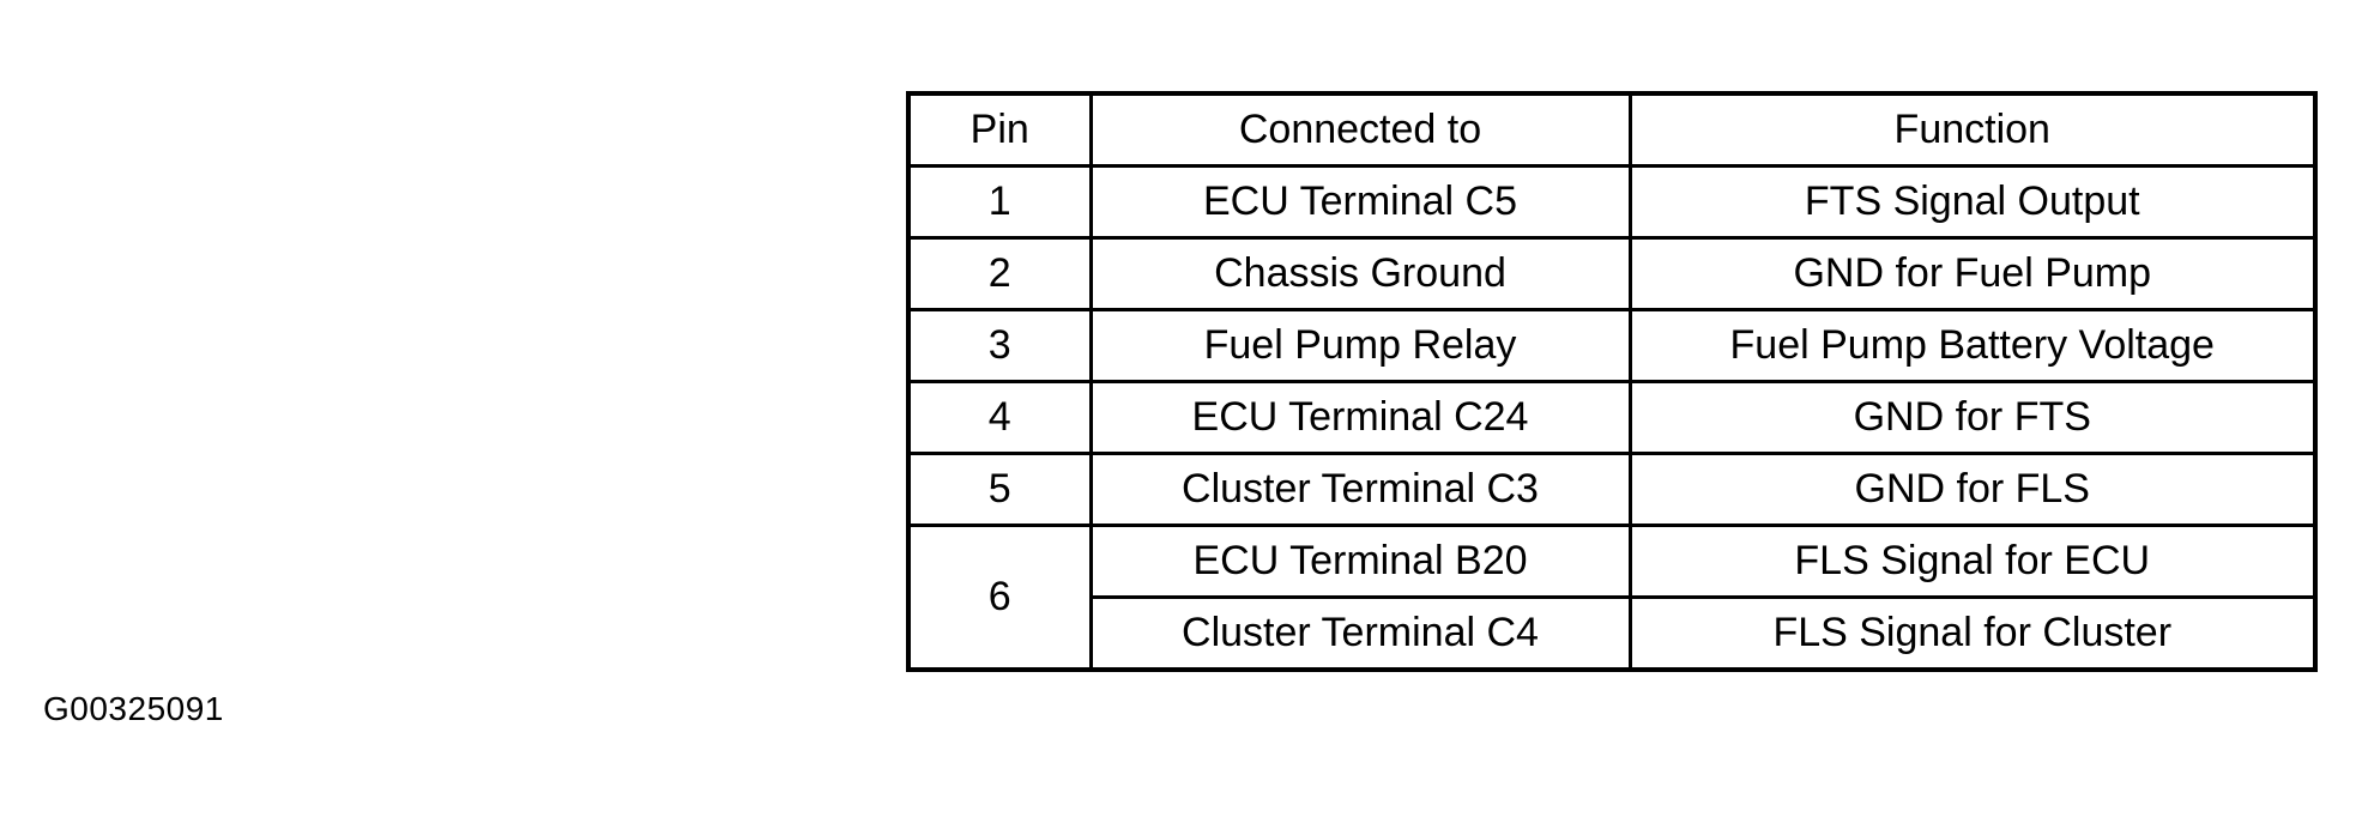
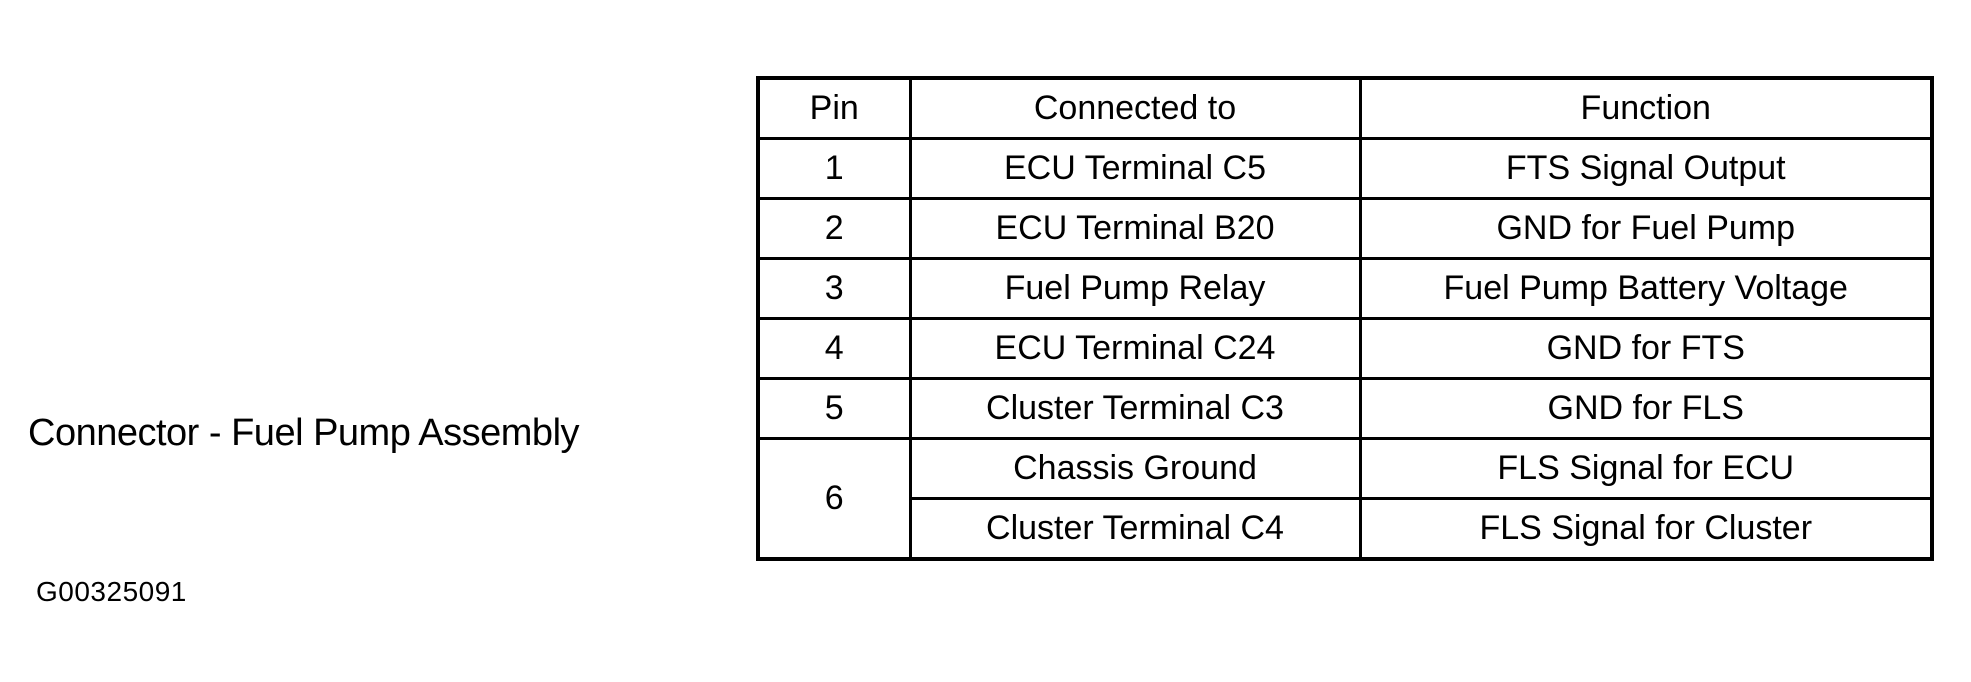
+ Connector - Fuel Pump Assembly
  G00325091
  Pin	Connected to	Function
  1	ECU Terminal C5	FTS Signal Output
- 2	Chassis Ground	GND for Fuel Pump
+ 2	ECU Terminal B20	GND for Fuel Pump
  3	Fuel Pump Relay	Fuel Pump Battery Voltage
  4	ECU Terminal C24	GND for FTS
  5	Cluster Terminal C3	GND for FLS
- 6	ECU Terminal B20	FLS Signal for ECU
+ 6	Chassis Ground	FLS Signal for ECU
  Cluster Terminal C4	FLS Signal for Cluster
